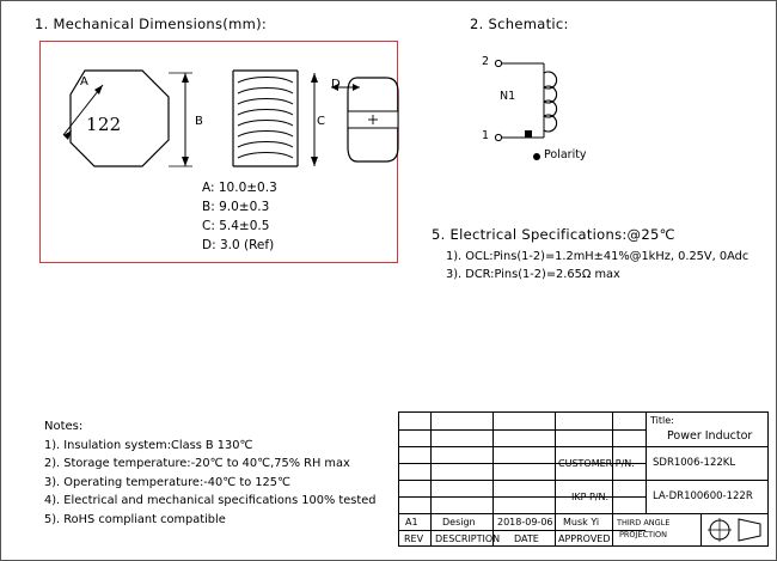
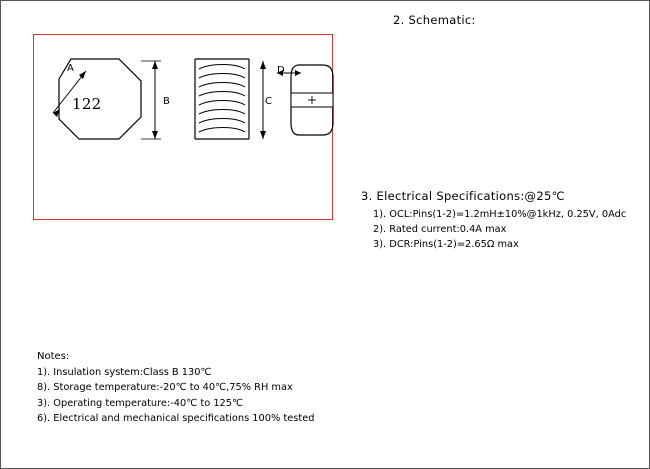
- 1. Mechanical Dimensions(mm):
  A
  B
  122
  C
  D
- A: 10.0±0.3
- B: 9.0±0.3
- C: 5.4±0.5
- D: 3.0 (Ref)
  2. Schematic:
- 2
- 1
- N1
- Polarity
- 5. Electrical Specifications:@25℃
+ 3. Electrical Specifications:@25℃
- 1). OCL:Pins(1-2)=1.2mH±41%@1kHz, 0.25V, 0Adc
+ 1). OCL:Pins(1-2)=1.2mH±10%@1kHz, 0.25V, 0Adc
+ 2). Rated current:0.4A max
  3). DCR:Pins(1-2)=2.65Ω max
  Notes:
  1). Insulation system:Class B 130℃
- 2). Storage temperature:-20℃ to 40℃,75% RH max
+ 8). Storage temperature:-20℃ to 40℃,75% RH max
  3). Operating temperature:-40℃ to 125℃
- 4). Electrical and mechanical specifications 100% tested
+ 6). Electrical and mechanical specifications 100% tested
- 5). RoHS compliant compatible
- Title:
- Power Inductor
- CUSTOMER P/N.
- SDR1006-122KL
- IKP P/N.
- LA-DR100600-122R
- A1
- REV
- Design
- DESCRIPTION
- 2018-09-06
- DATE
- Musk Yi
- APPROVED
- THIRD ANGLE
- PROJECTION
